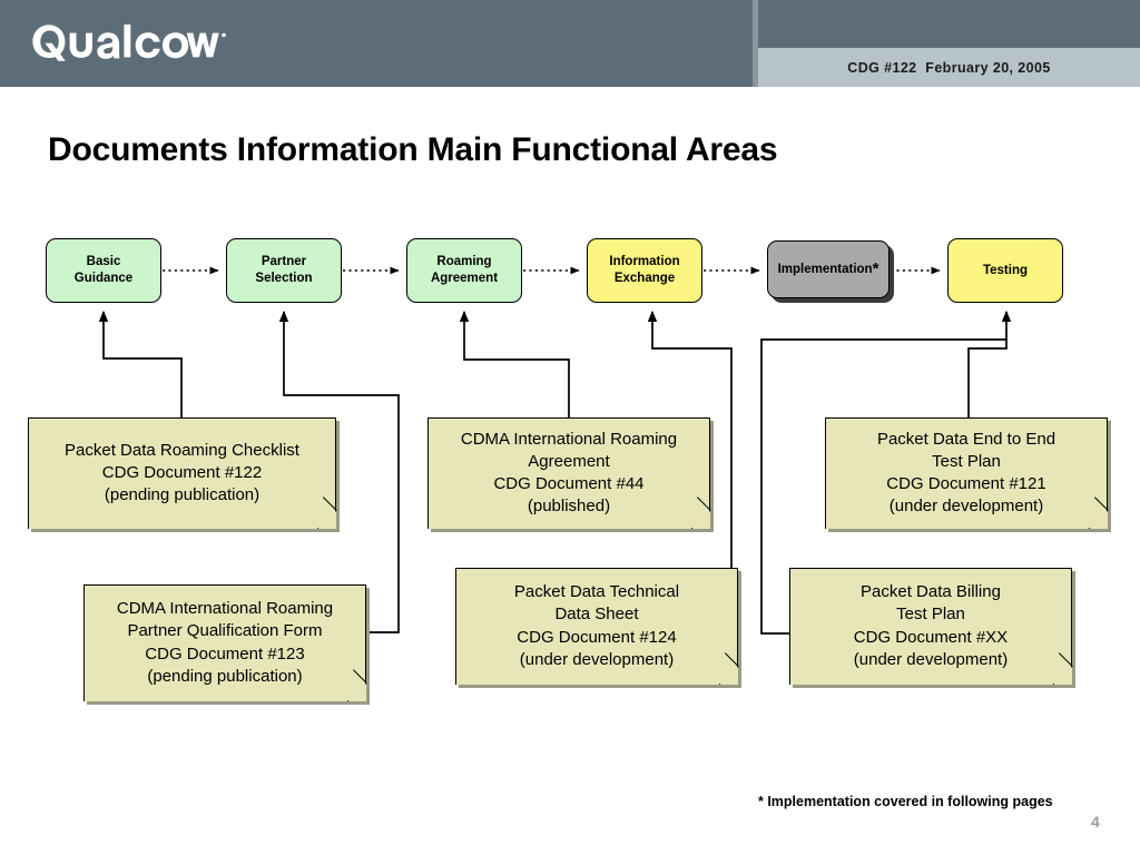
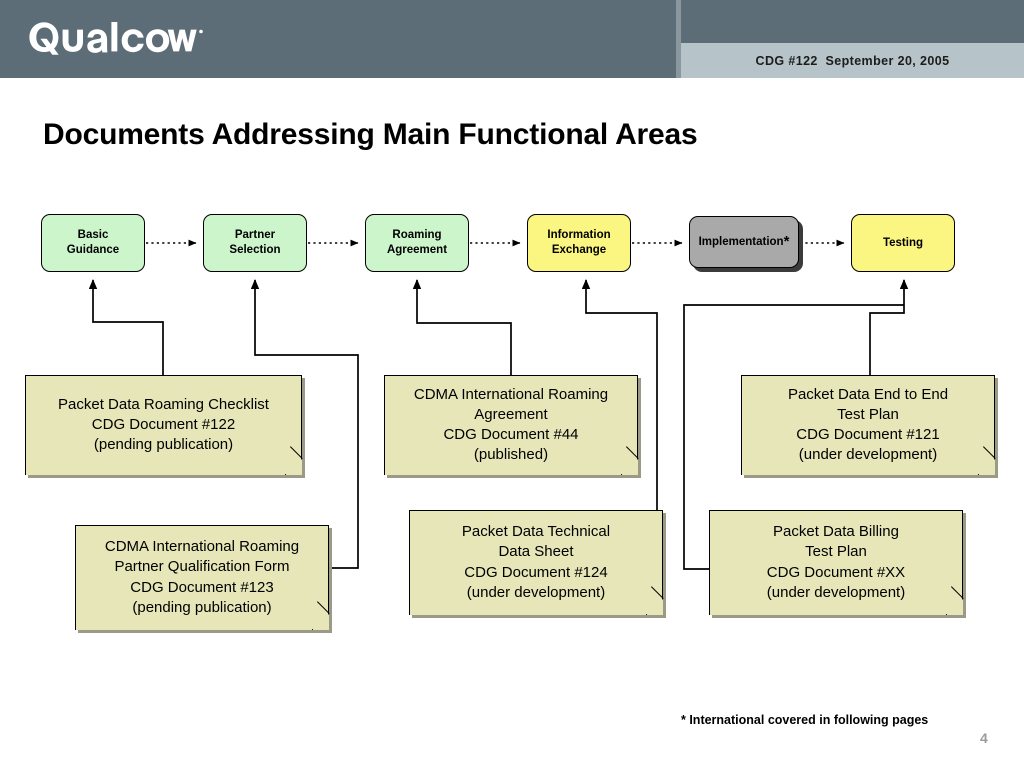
- CDG #122 February 20, 2005
+ CDG #122 September 20, 2005
- Documents Information Main Functional Areas
+ Documents Addressing Main Functional Areas
  Basic
  Guidance
  Partner
  Selection
  Roaming
  Agreement
  Information
  Exchange
  Implementation
  *
  Testing
  Packet Data Roaming Checklist
  CDG Document #122
  (pending publication)
  CDMA International Roaming
  Agreement
  CDG Document #44
  (published)
  Packet Data End to End
  Test Plan
  CDG Document #121
  (under development)
  CDMA International Roaming
  Partner Qualification Form
  CDG Document #123
  (pending publication)
  Packet Data Technical
  Data Sheet
  CDG Document #124
  (under development)
  Packet Data Billing
  Test Plan
  CDG Document #XX
  (under development)
- * Implementation covered in following pages
+ * International covered in following pages
  4
